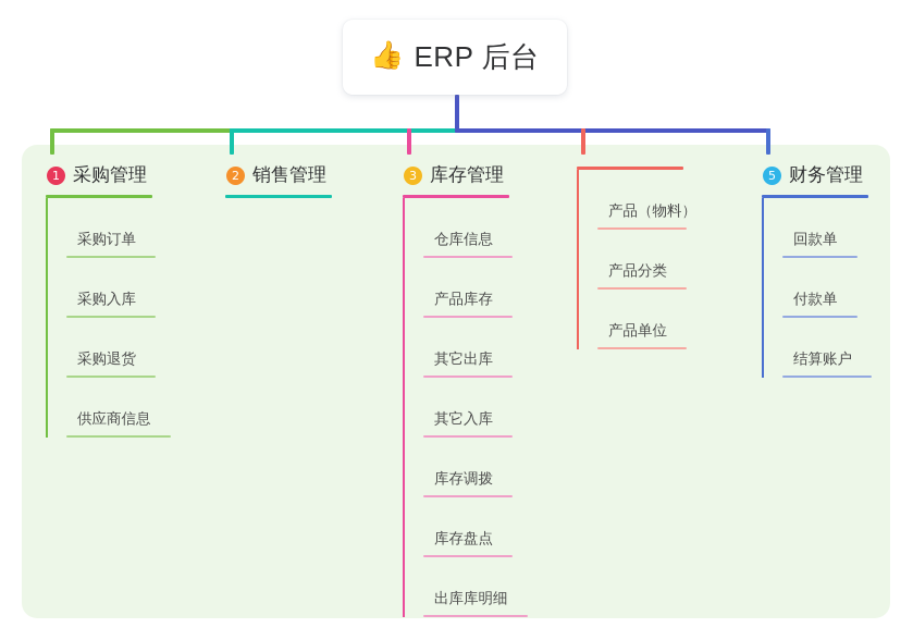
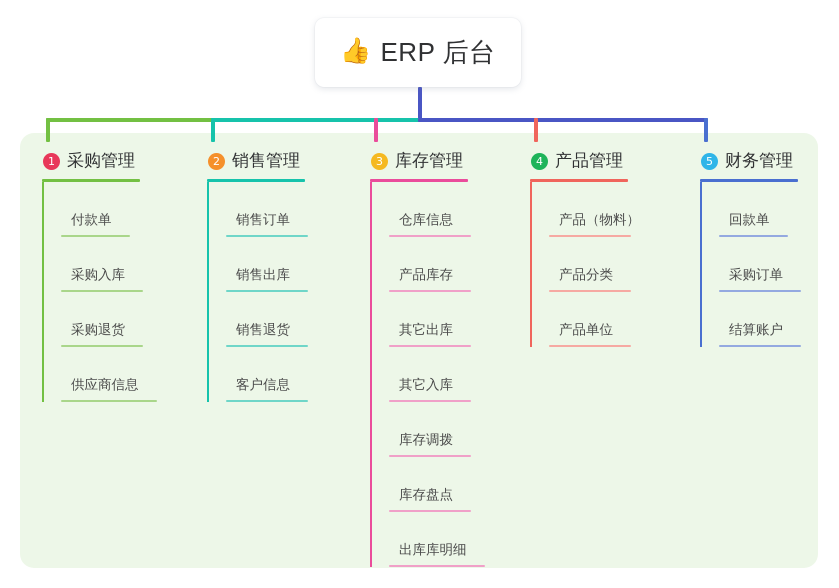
  👍
  ERP 后台
  1
  采购管理
- 采购订单
+ 付款单
  采购入库
  采购退货
  供应商信息
  2
  销售管理
+ 销售订单
+ 销售出库
+ 销售退货
+ 客户信息
  3
  库存管理
  仓库信息
  产品库存
  其它出库
  其它入库
  库存调拨
  库存盘点
  出库库明细
+ 4
+ 产品管理
  产品（物料）
  产品分类
  产品单位
  5
  财务管理
  回款单
- 付款单
+ 采购订单
  结算账户
